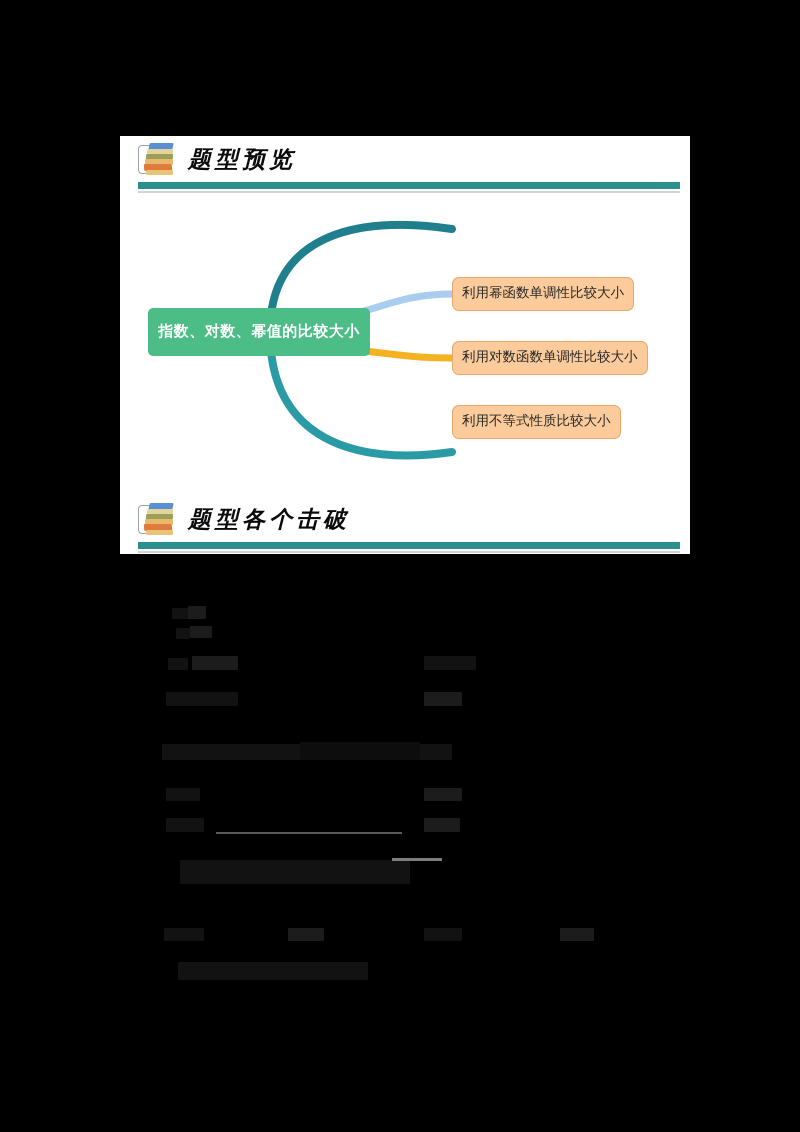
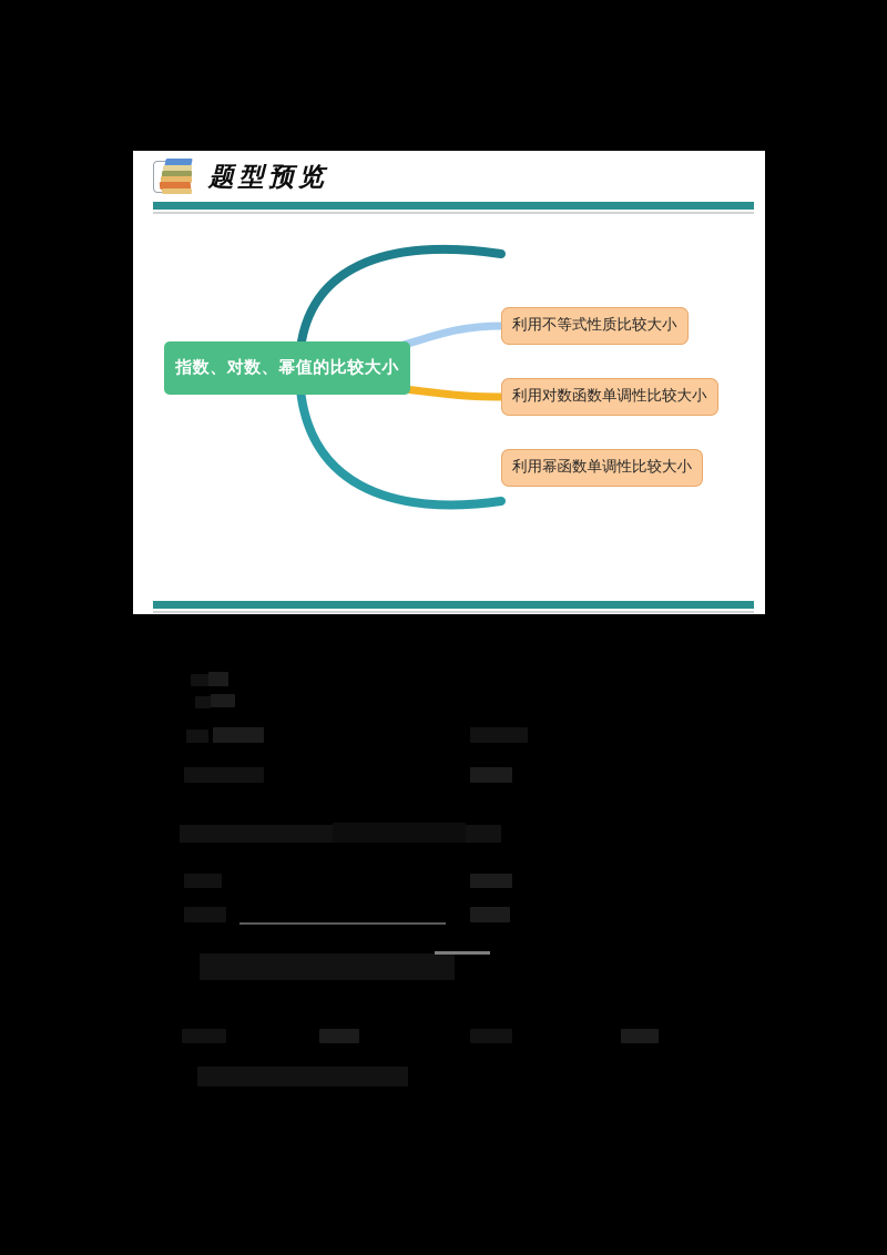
  题型预览
  指数、对数、幂值的比较大小
- 利用幂函数单调性比较大小
+ 利用不等式性质比较大小
  利用对数函数单调性比较大小
- 利用不等式性质比较大小
+ 利用幂函数单调性比较大小
- 题型各个击破
